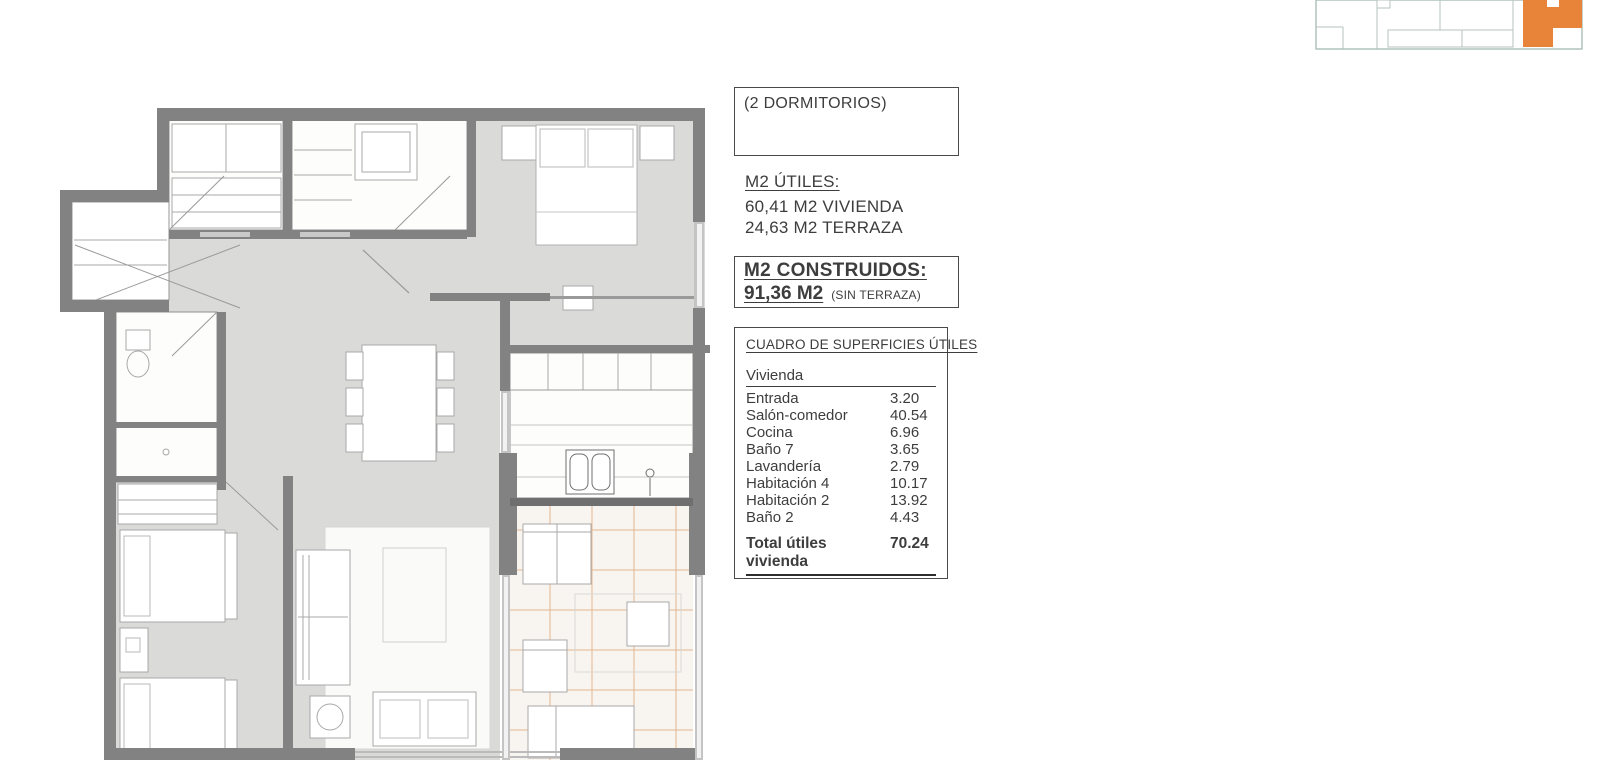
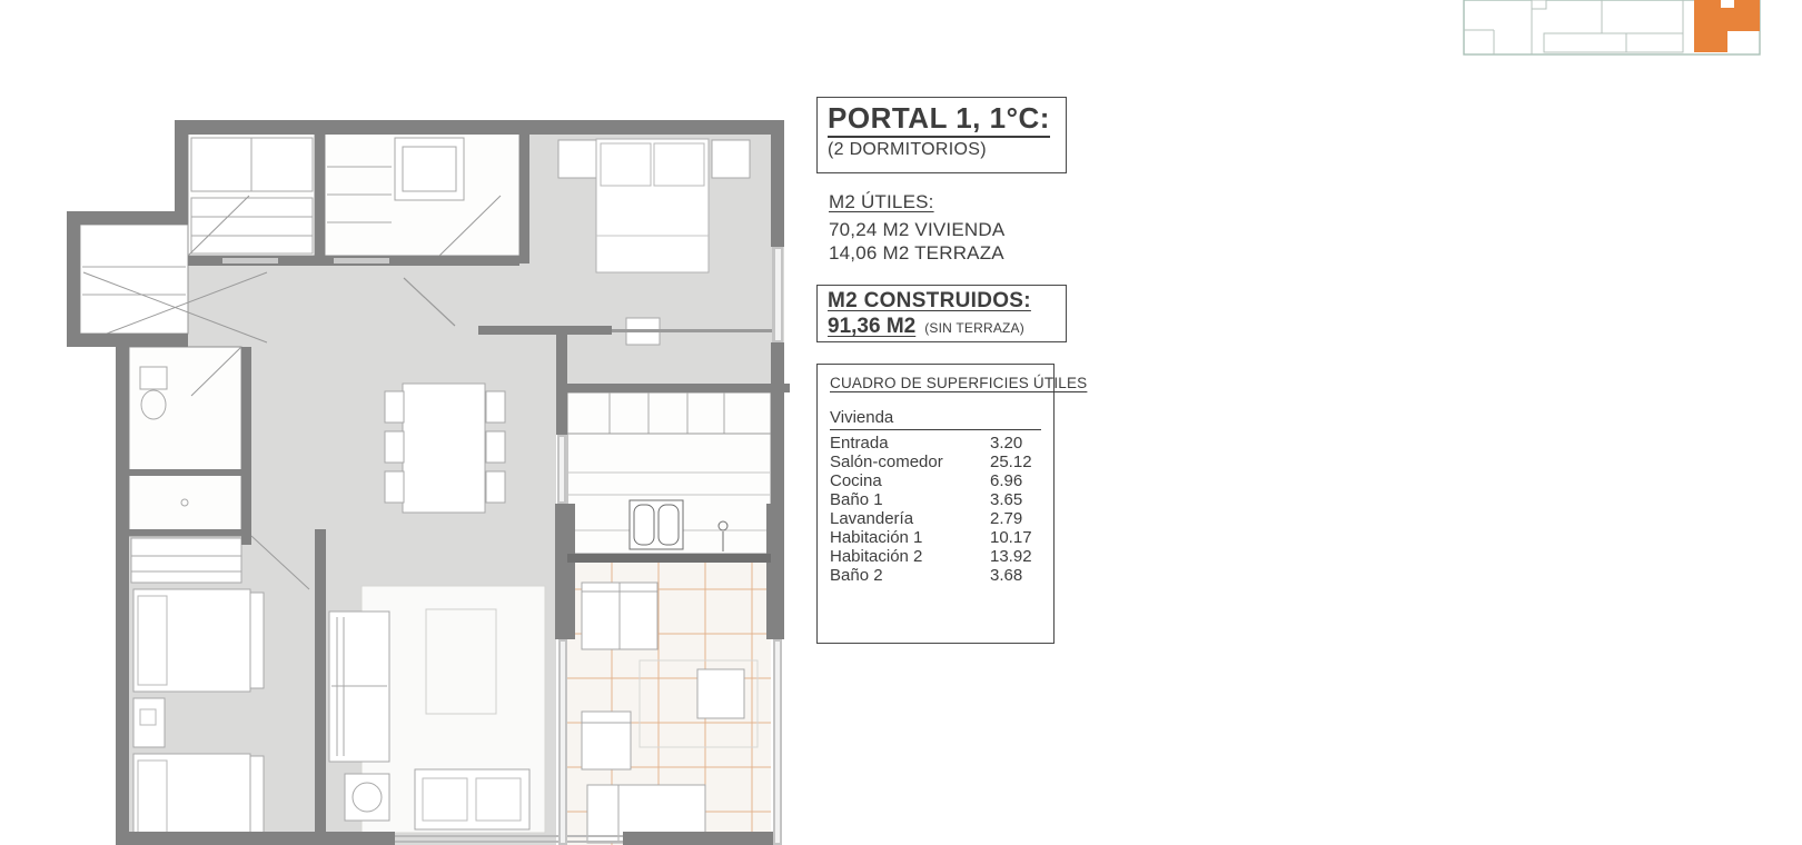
+ PORTAL 1, 1°C:
  (2 DORMITORIOS)
  M2 ÚTILES:
- 60,41 M2 VIVIENDA
+ 70,24 M2 VIVIENDA
- 24,63 M2 TERRAZA
+ 14,06 M2 TERRAZA
  M2 CONSTRUIDOS:
  91,36 M2 (SIN TERRAZA)
  CUADRO DE SUPERFICIES ÚTILES
  Vivienda
  Entrada
  3.20
  Salón-comedor
- 40.54
+ 25.12
  Cocina
  6.96
- Baño 7
+ Baño 1
  3.65
  Lavandería
  2.79
- Habitación 4
+ Habitación 1
  10.17
  Habitación 2
  13.92
  Baño 2
- 4.43
+ 3.68
- Total útiles vivienda
- 70.24
